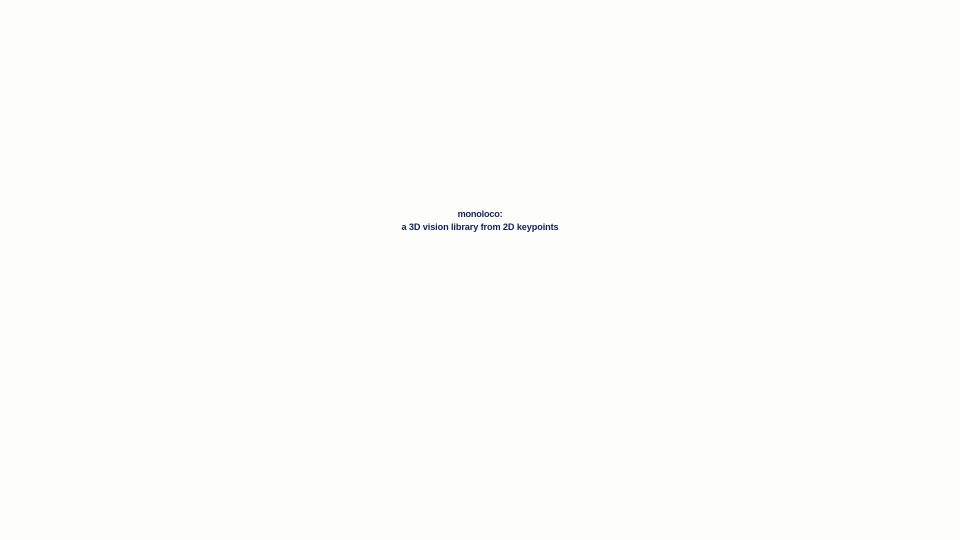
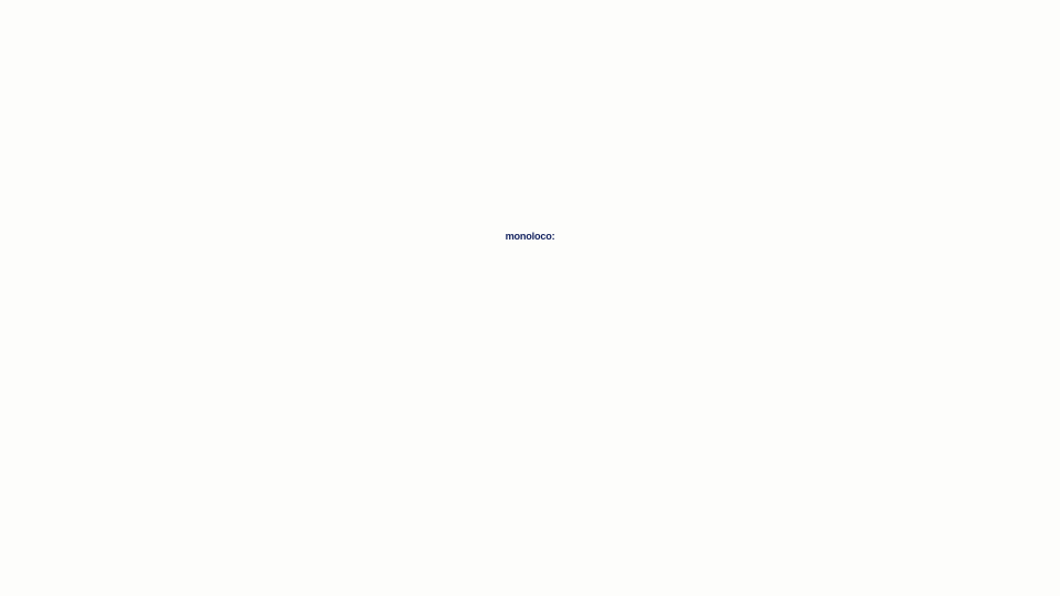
  monoloco:
- a 3D vision library from 2D keypoints
